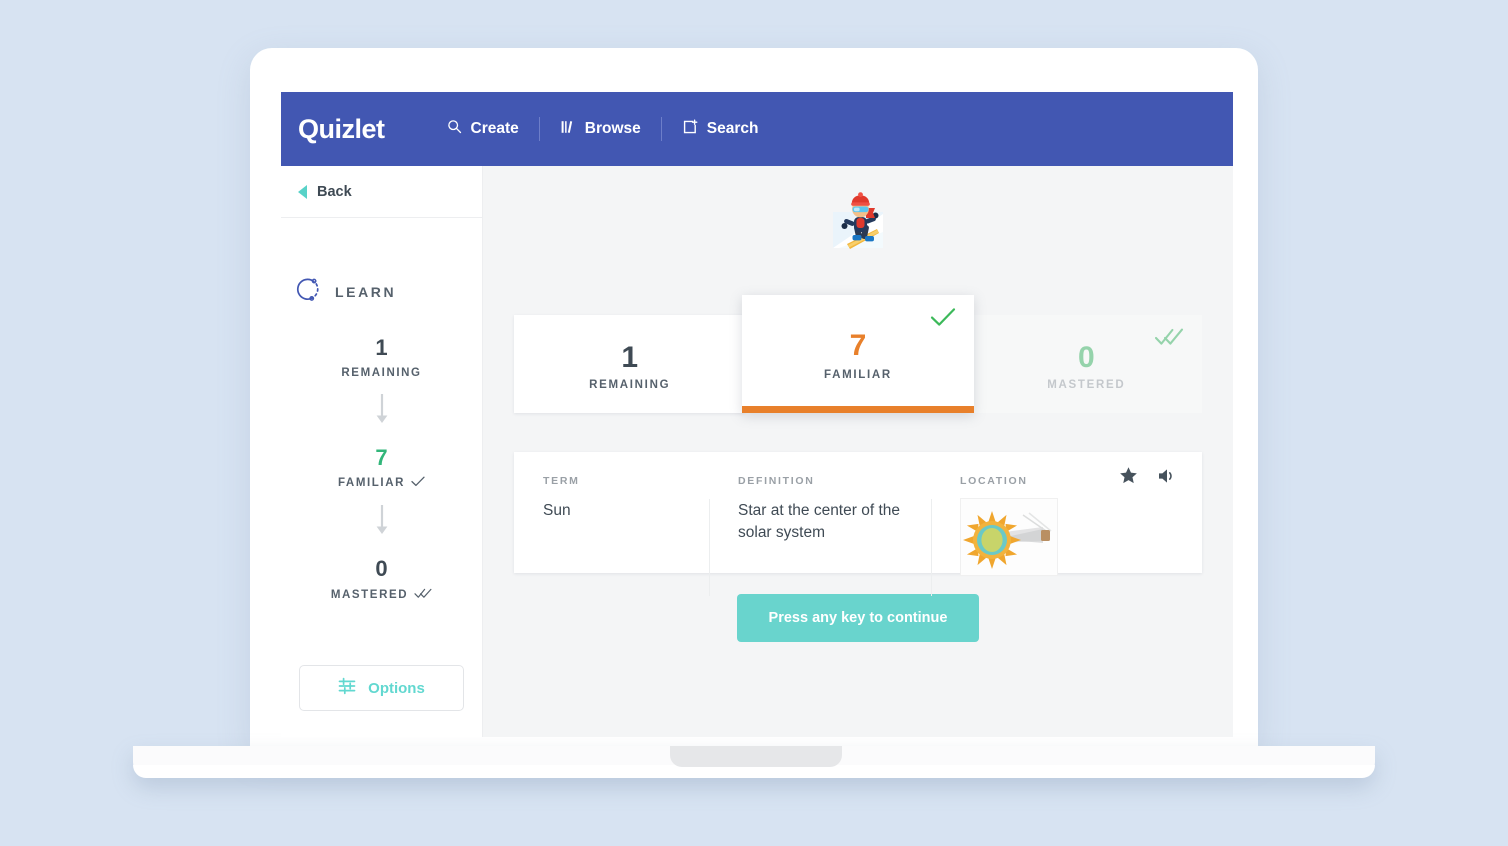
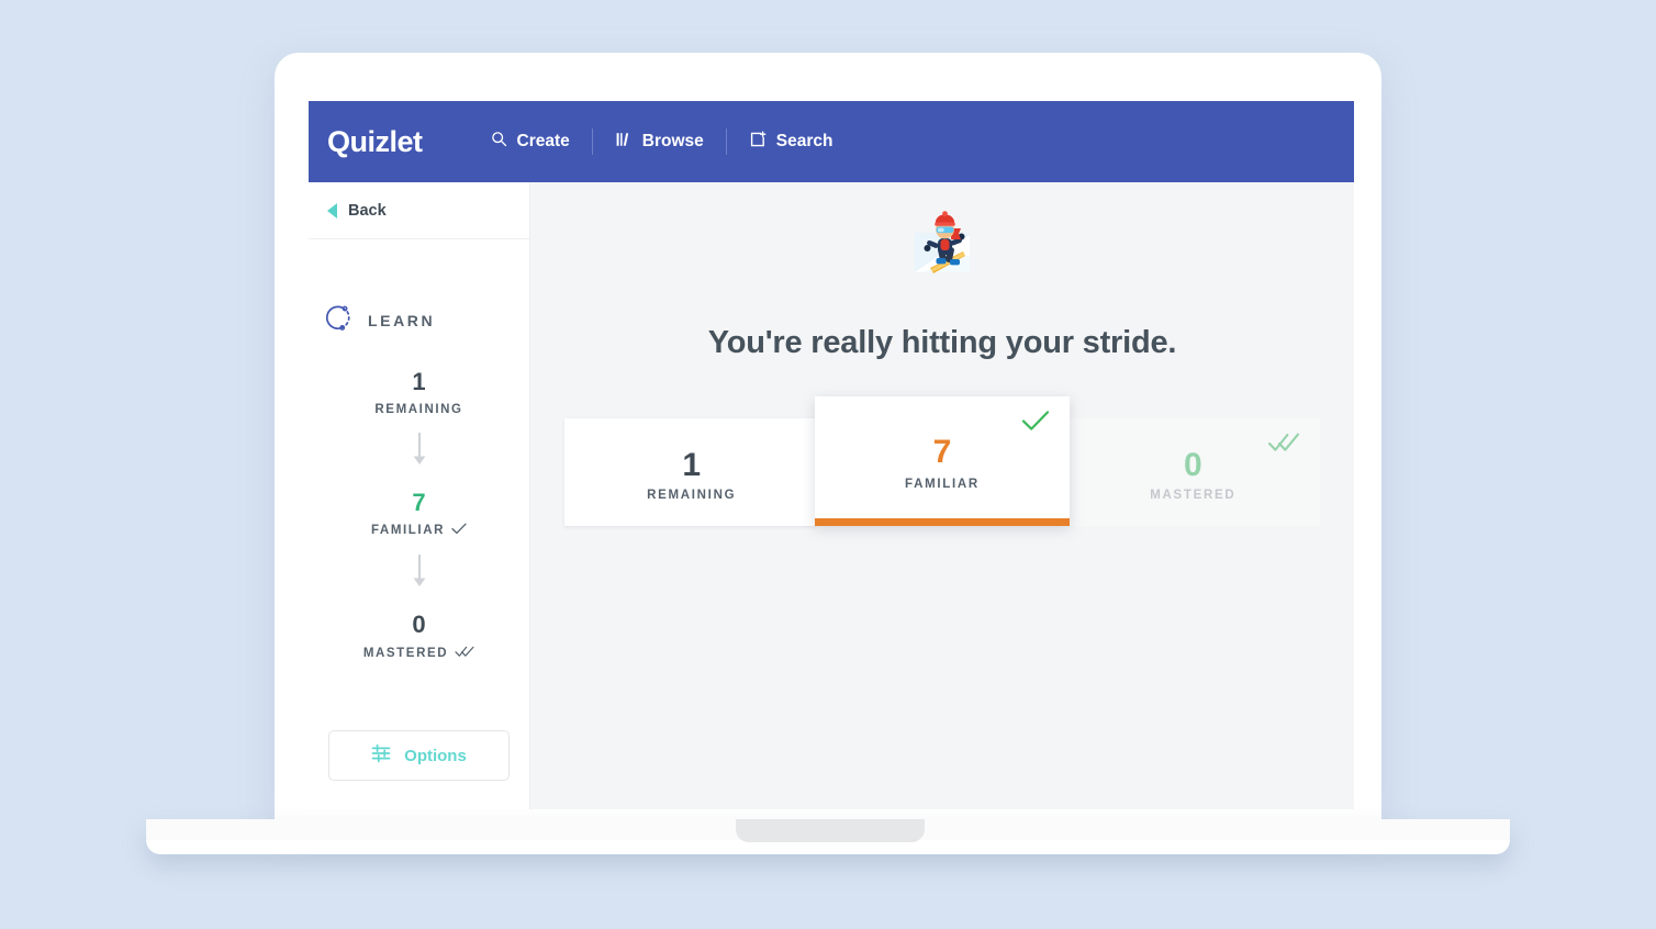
  Quizlet
  Create
  Browse
  Search
  Back
  LEARN
  1
  REMAINING
  7
  FAMILIAR
  0
  MASTERED
  Options
+ You're really hitting your stride.
  1
  REMAINING
  7
  FAMILIAR
  0
  MASTERED
- TERM
- Sun
- DEFINITION
- Star at the center of the solar system
- LOCATION
- Press any key to continue
